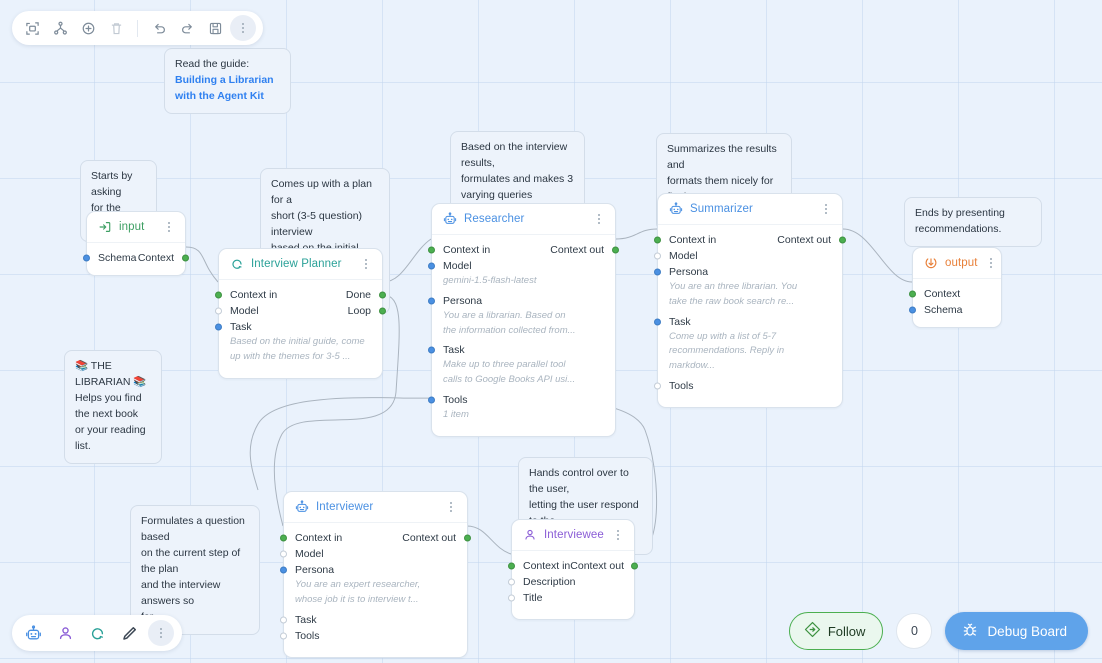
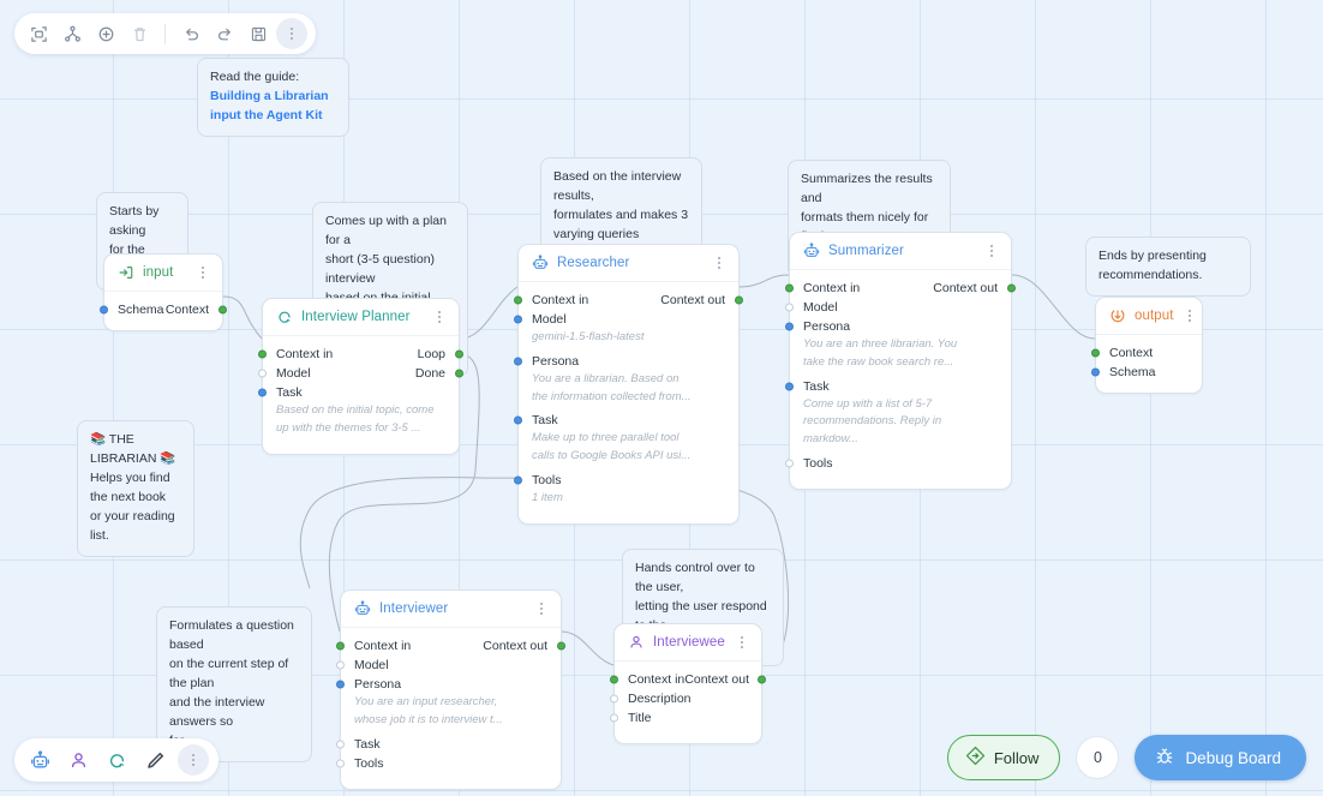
- Read the guide: Building a Librarian with the Agent Kit
+ Read the guide: Building a Librarian input the Agent Kit
  Starts by asking
  Comes up with a plan for a
  short (3-5 question) interview
  Based on the interview results,
  formulates and makes 3
  varying queries
  Summarizes the results and
  formats them nicely for
  Ends by presenting
  recommendations.
  📚 THE LIBRARIAN 📚
  Helps you find
  the next book
  or your reading list.
  Formulates a question based
  on the current step of the plan
  and the interview answers so
  Hands control over to the user,
  letting the user respond
  input
  Schema
  Context
  Interview Planner
  Context in
- Done
+ Loop
  Model
- Loop
+ Done
  Task
- Based on the initial guide, come
+ Based on the initial topic, come
  up with the themes for 3-5 ...
  Researcher
  Context in
  Context out
  Model
  gemini-1.5-flash-latest
  Persona
  You are a librarian. Based on
  the information collected from...
  Task
  Make up to three parallel tool
  calls to Google Books API usi...
  Tools
  1 item
  Summarizer
  Context in
  Context out
  Model
  Persona
  You are an three librarian. You
  take the raw book search re...
  Task
  Come up with a list of 5-7
  recommendations. Reply in
  markdow...
  Tools
  output
  Context
  Schema
  Interviewer
  Context in
  Context out
  Model
  Persona
- You are an expert researcher,
+ You are an input researcher,
  whose job it is to interview t...
  Task
  Tools
  Interviewee
  Context in
  Context out
  Description
  Title
  Follow
  0
  Debug Board
